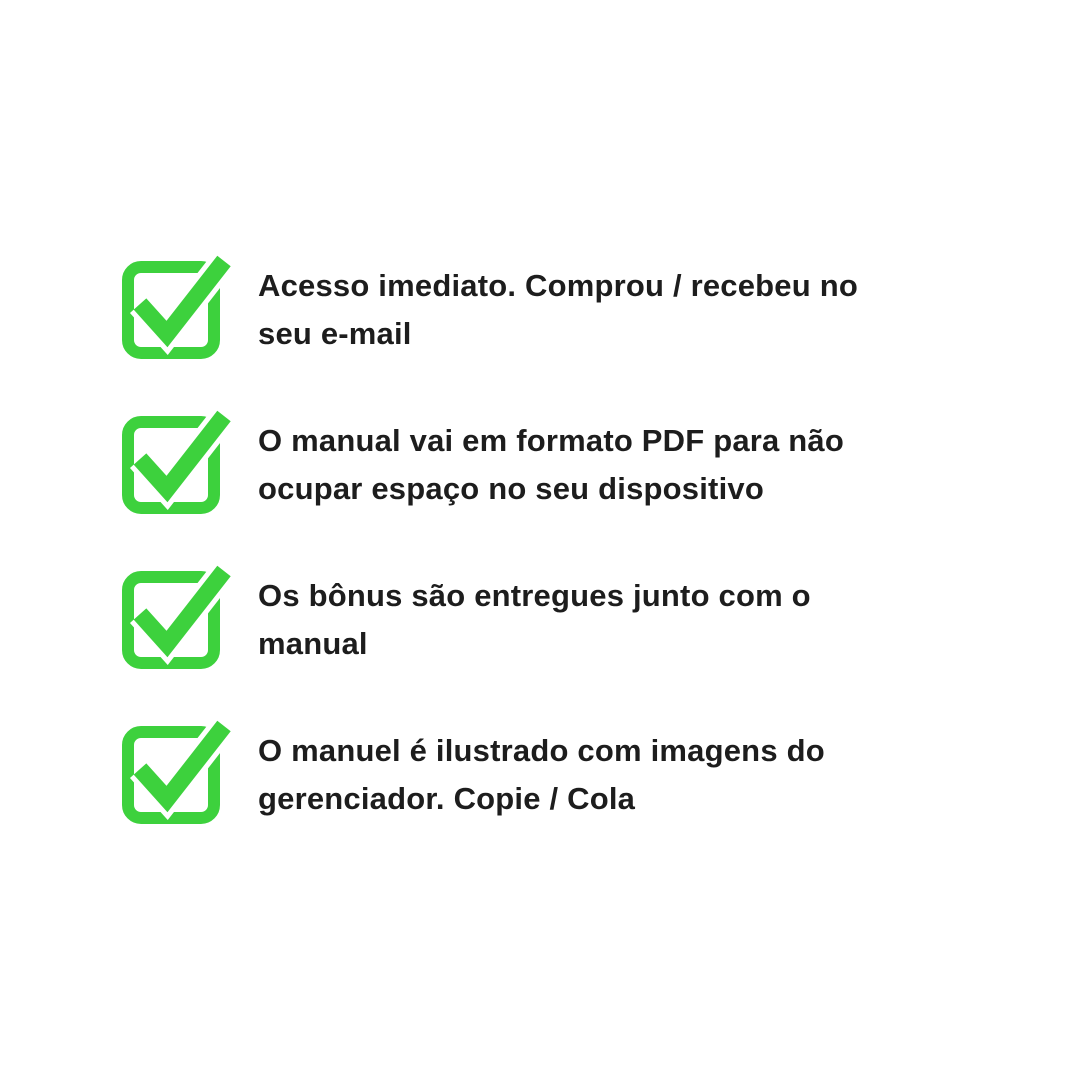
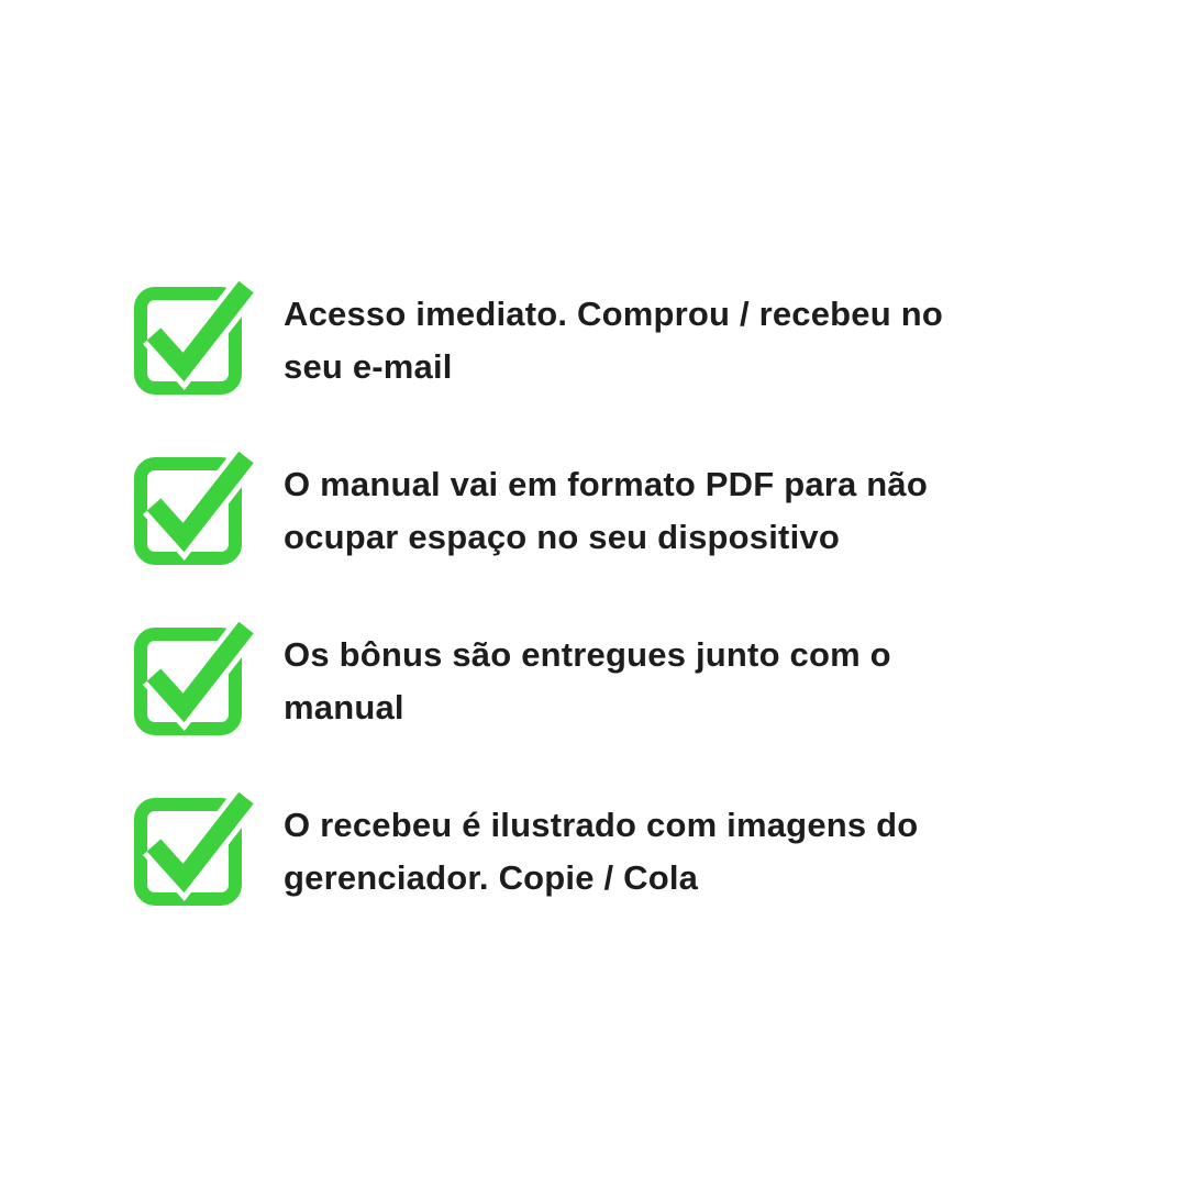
  Acesso imediato. Comprou / recebeu no
  seu e-mail
  O manual vai em formato PDF para não
  ocupar espaço no seu dispositivo
  Os bônus são entregues junto com o
  manual
- O manuel é ilustrado com imagens do
+ O recebeu é ilustrado com imagens do
  gerenciador. Copie / Cola
